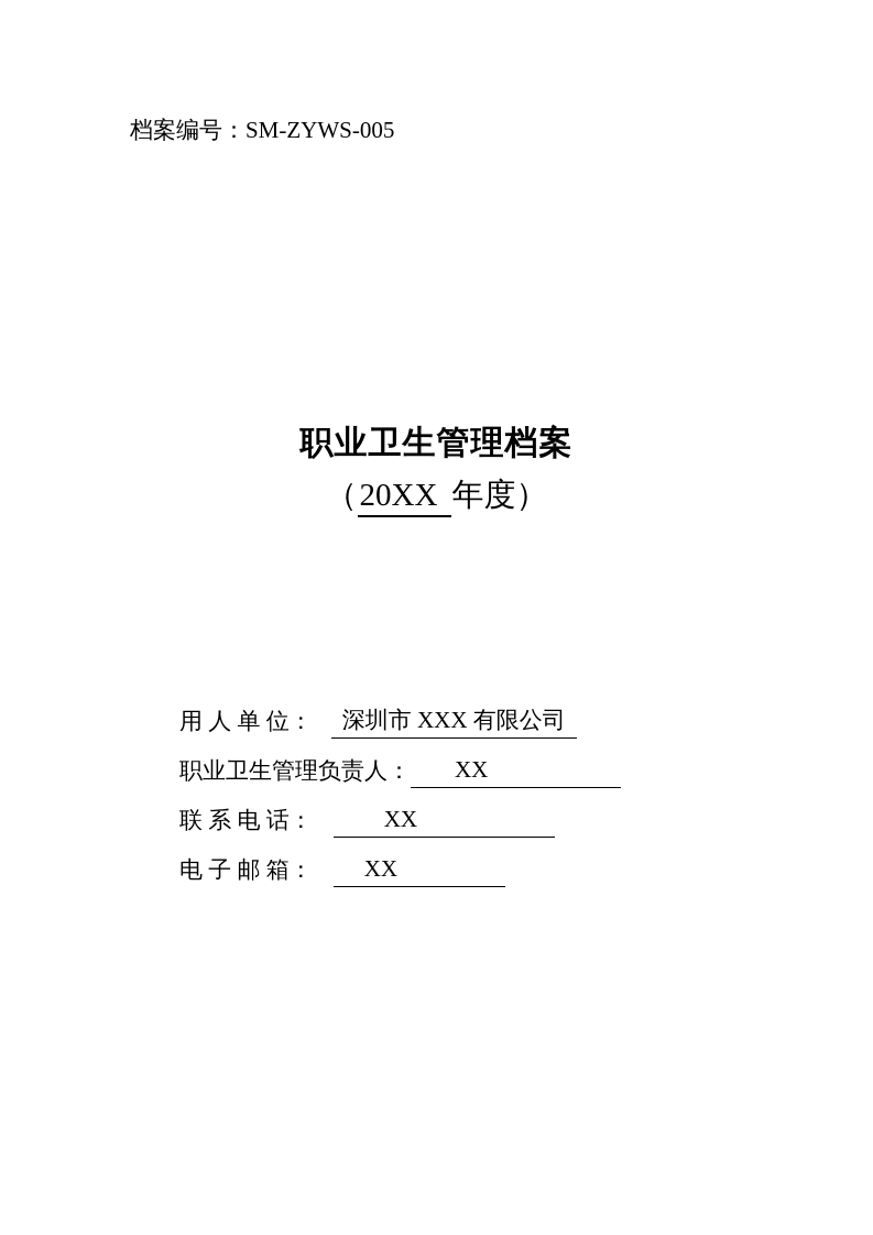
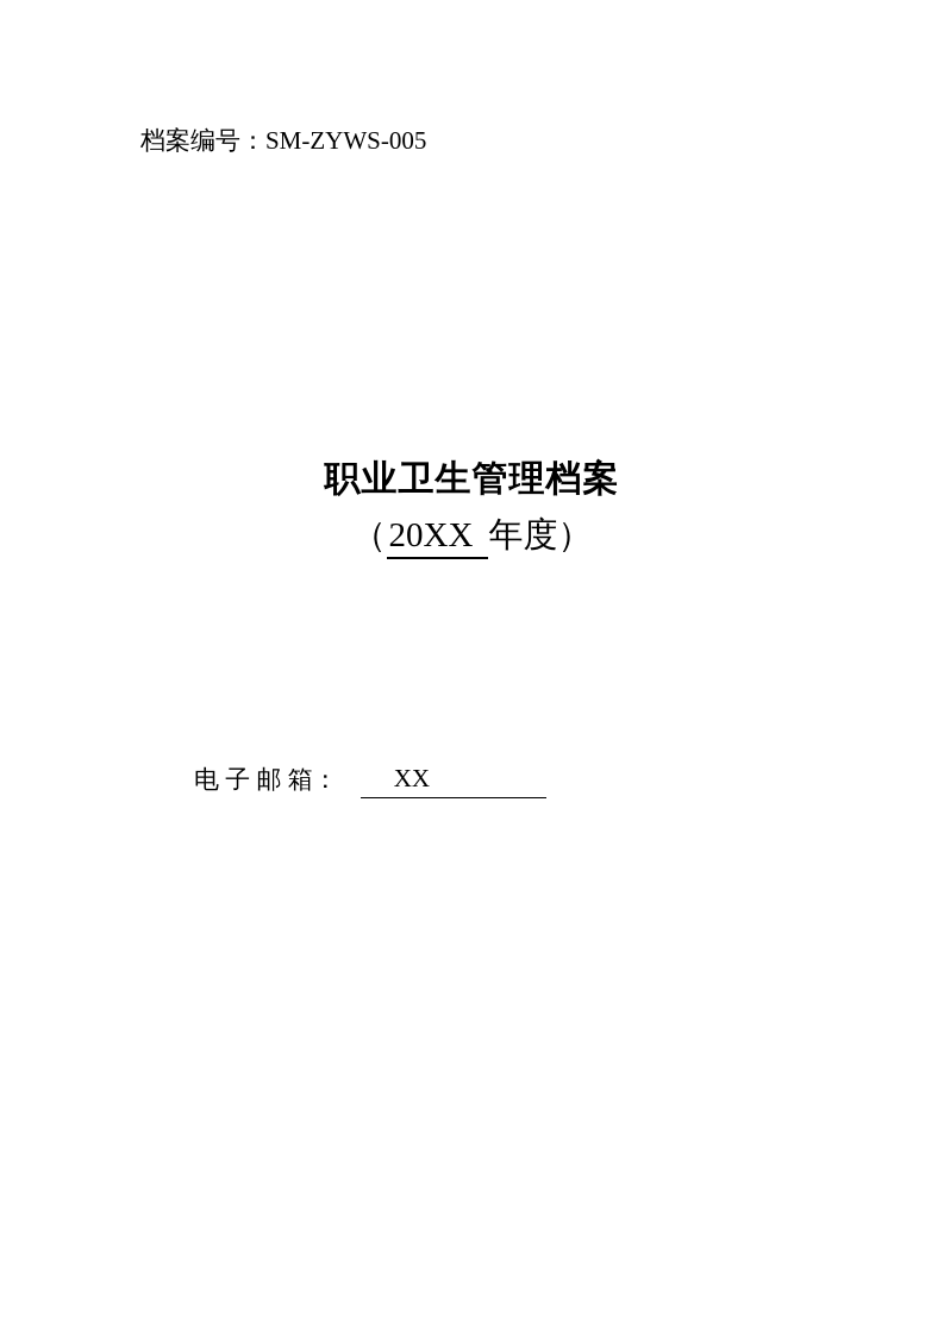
  档案编号：SM-ZYWS-005
  职业卫生管理档案
  （20XX 年度）
- 用 人 单 位： 深圳市 XXX 有限公司
- 职业卫生管理负责人： XX
- 联 系 电 话： XX
  电 子 邮 箱： XX
